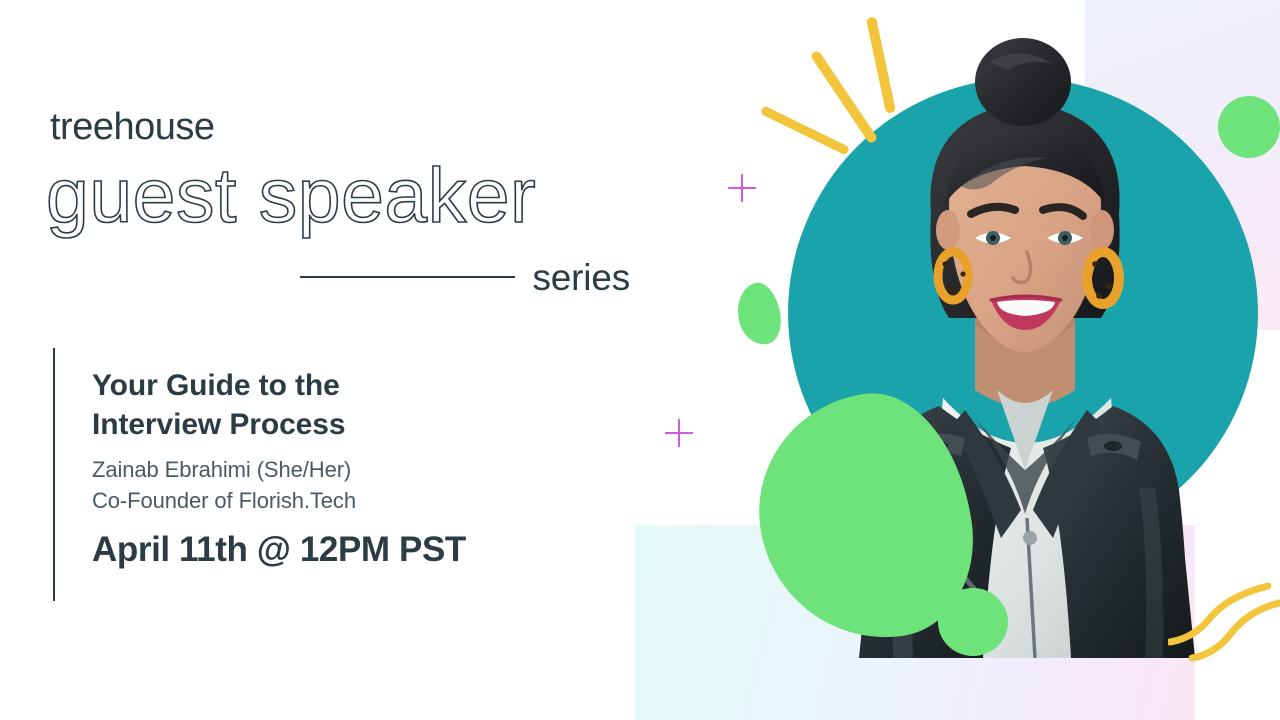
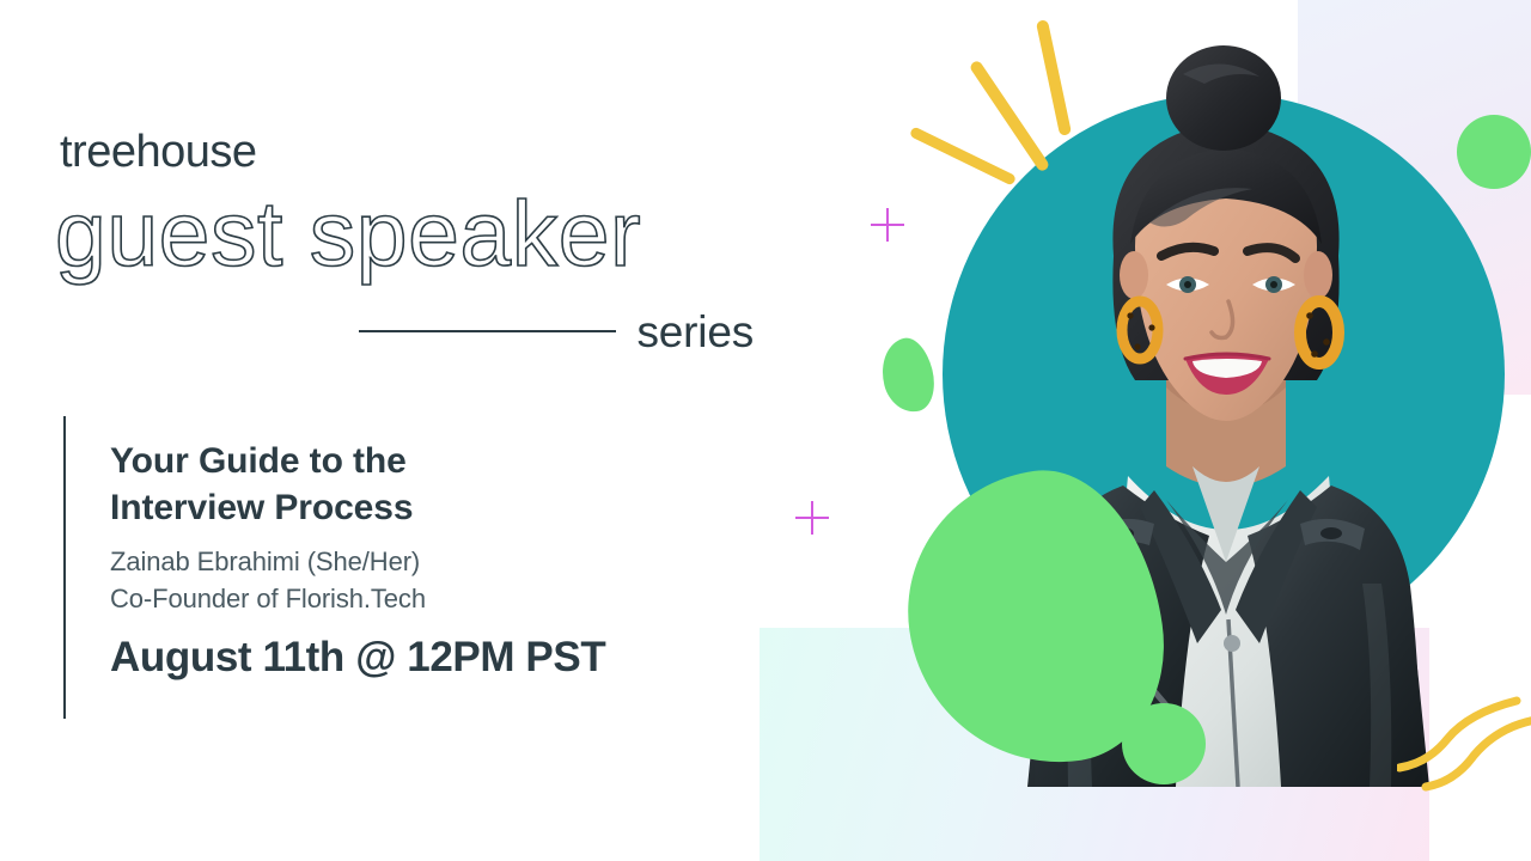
  treehouse
  guest speaker
  series
  Your Guide to the
  Interview Process
  Zainab Ebrahimi (She/Her)
  Co-Founder of Florish.Tech
- April 11th @ 12PM PST
+ August 11th @ 12PM PST
